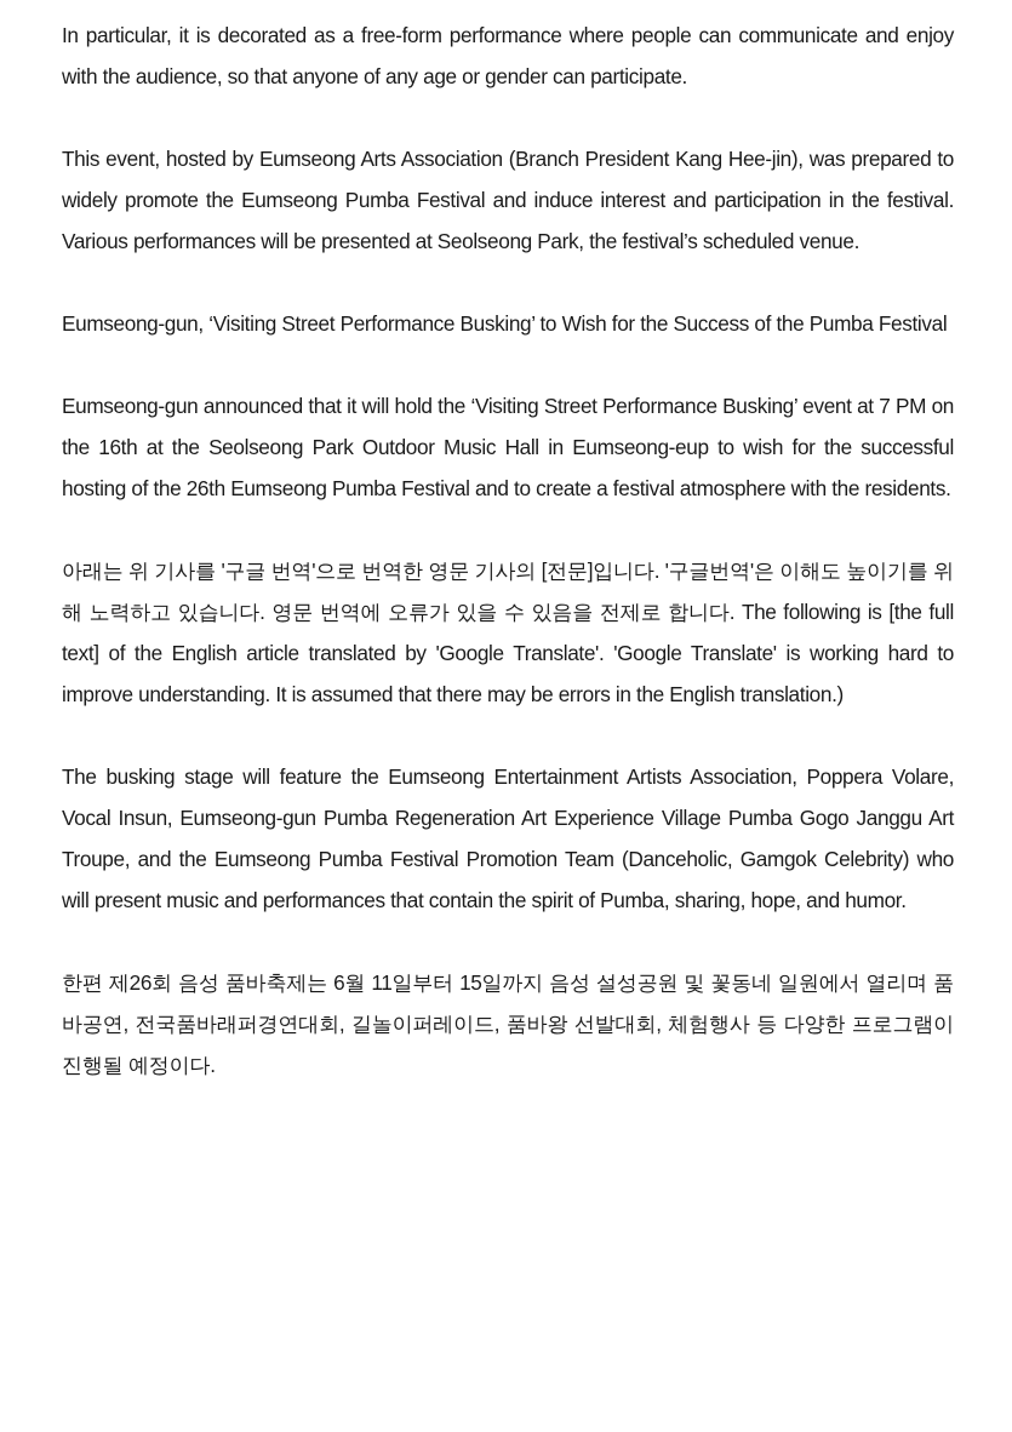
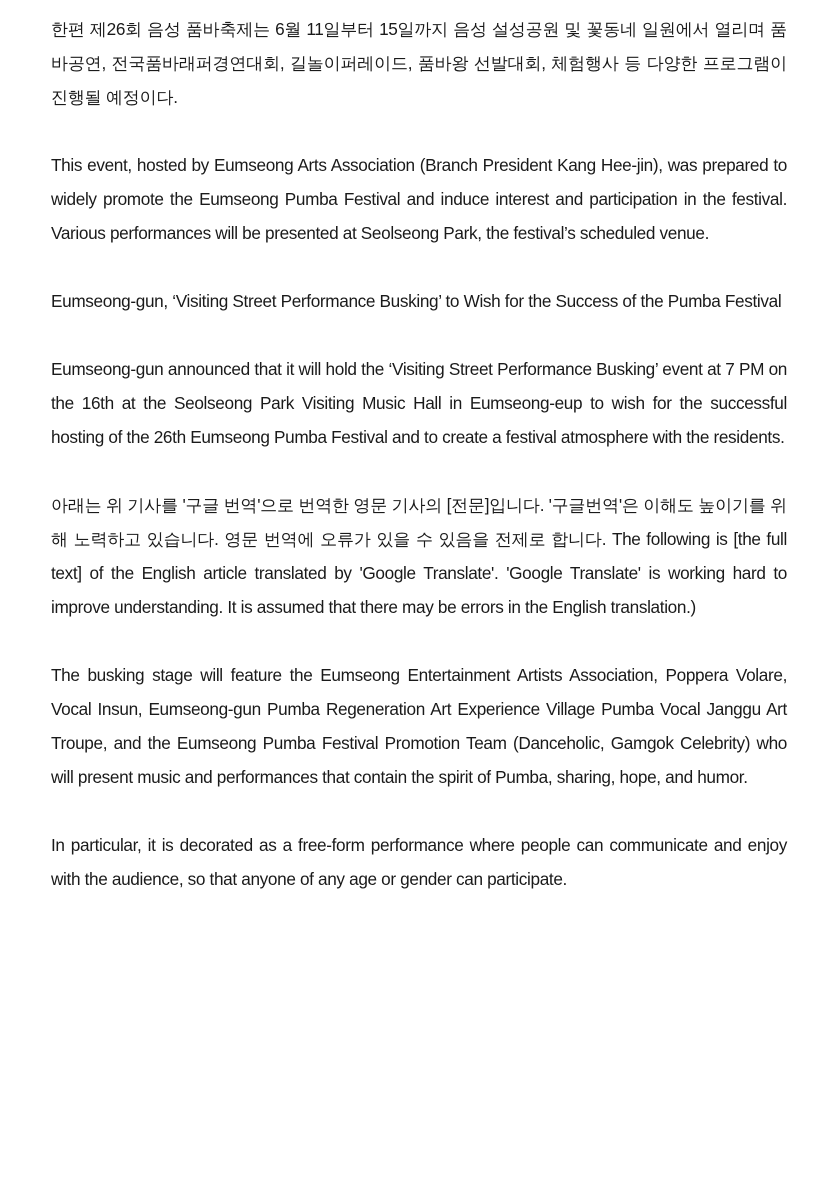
- In particular, it is decorated as a free-form performance where people can communicate and enjoy with the audience, so that anyone of any age or gender can participate.
+ 한편 제26회 음성 품바축제는 6월 11일부터 15일까지 음성 설성공원 및 꽃동네 일원에서 열리며 품바공연, 전국품바래퍼경연대회, 길놀이퍼레이드, 품바왕 선발대회, 체험행사 등 다양한 프로그램이 진행될 예정이다.
  This event, hosted by Eumseong Arts Association (Branch President Kang Hee-jin), was prepared to widely promote the Eumseong Pumba Festival and induce interest and participation in the festival. Various performances will be presented at Seolseong Park, the festival’s scheduled venue.
  Eumseong-gun, ‘Visiting Street Performance Busking’ to Wish for the Success of the Pumba Festival
- Eumseong-gun announced that it will hold the ‘Visiting Street Performance Busking’ event at 7 PM on the 16th at the Seolseong Park Outdoor Music Hall in Eumseong-eup to wish for the successful hosting of the 26th Eumseong Pumba Festival and to create a festival atmosphere with the residents.
+ Eumseong-gun announced that it will hold the ‘Visiting Street Performance Busking’ event at 7 PM on the 16th at the Seolseong Park Visiting Music Hall in Eumseong-eup to wish for the successful hosting of the 26th Eumseong Pumba Festival and to create a festival atmosphere with the residents.
  아래는 위 기사를 '구글 번역'으로 번역한 영문 기사의 [전문]입니다. '구글번역'은 이해도 높이기를 위해 노력하고 있습니다. 영문 번역에 오류가 있을 수 있음을 전제로 합니다. The following is [the full text] of the English article translated by 'Google Translate'. 'Google Translate' is working hard to improve understanding. It is assumed that there may be errors in the English translation.)
- The busking stage will feature the Eumseong Entertainment Artists Association, Poppera Volare, Vocal Insun, Eumseong-gun Pumba Regeneration Art Experience Village Pumba Gogo Janggu Art Troupe, and the Eumseong Pumba Festival Promotion Team (Danceholic, Gamgok Celebrity) who will present music and performances that contain the spirit of Pumba, sharing, hope, and humor.
+ The busking stage will feature the Eumseong Entertainment Artists Association, Poppera Volare, Vocal Insun, Eumseong-gun Pumba Regeneration Art Experience Village Pumba Vocal Janggu Art Troupe, and the Eumseong Pumba Festival Promotion Team (Danceholic, Gamgok Celebrity) who will present music and performances that contain the spirit of Pumba, sharing, hope, and humor.
- 한편 제26회 음성 품바축제는 6월 11일부터 15일까지 음성 설성공원 및 꽃동네 일원에서 열리며 품바공연, 전국품바래퍼경연대회, 길놀이퍼레이드, 품바왕 선발대회, 체험행사 등 다양한 프로그램이 진행될 예정이다.
+ In particular, it is decorated as a free-form performance where people can communicate and enjoy with the audience, so that anyone of any age or gender can participate.
